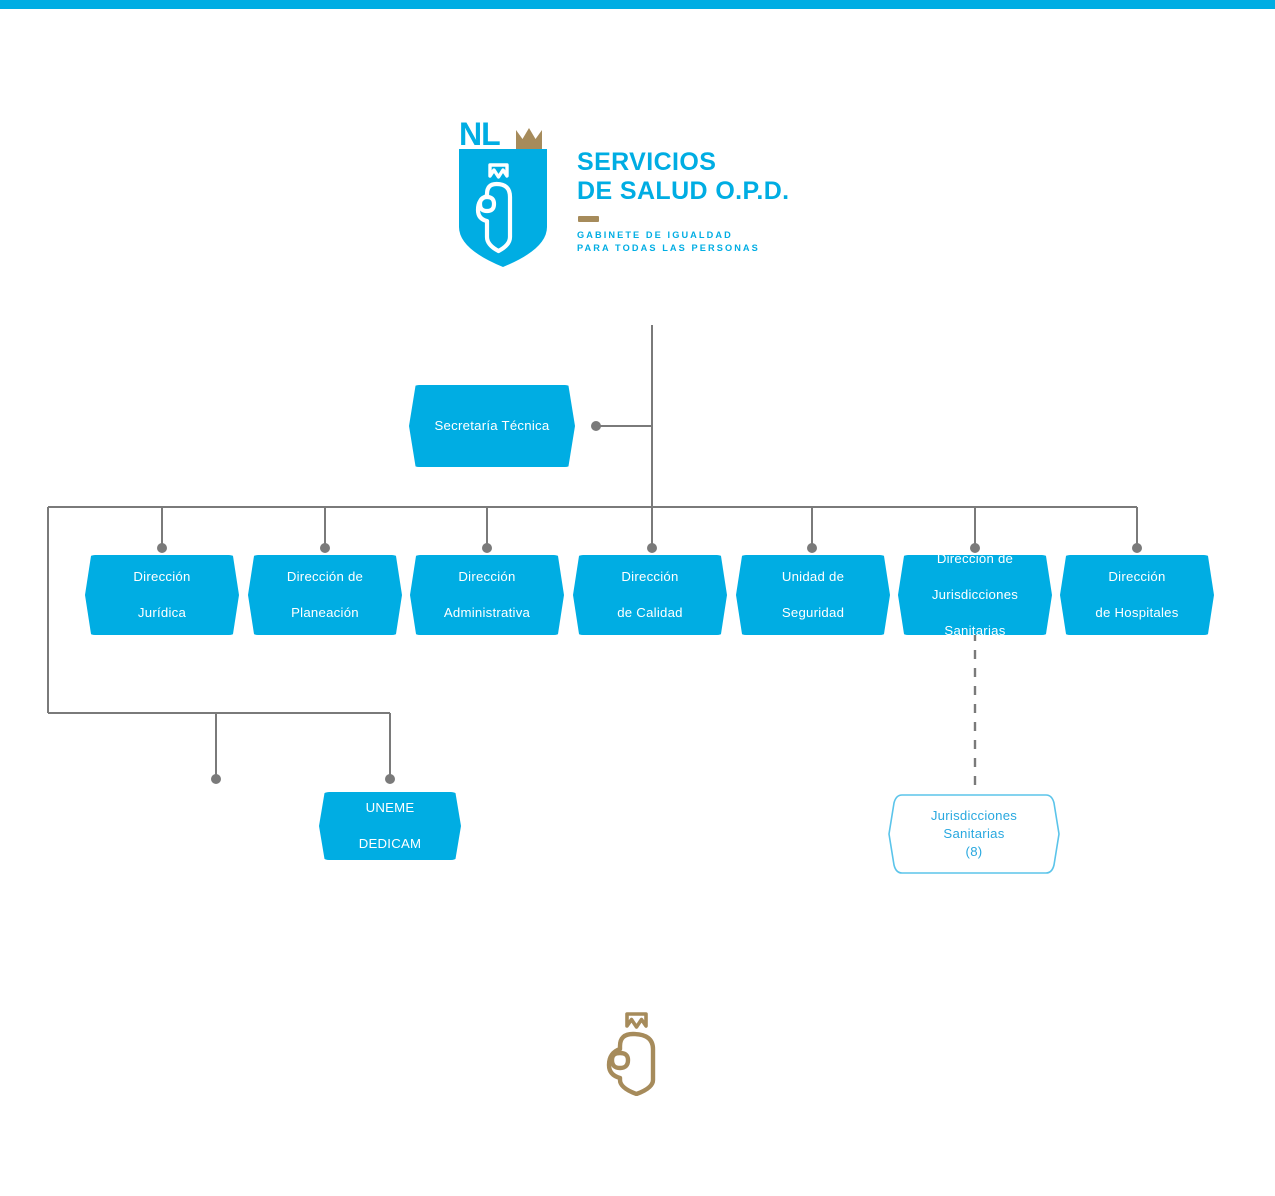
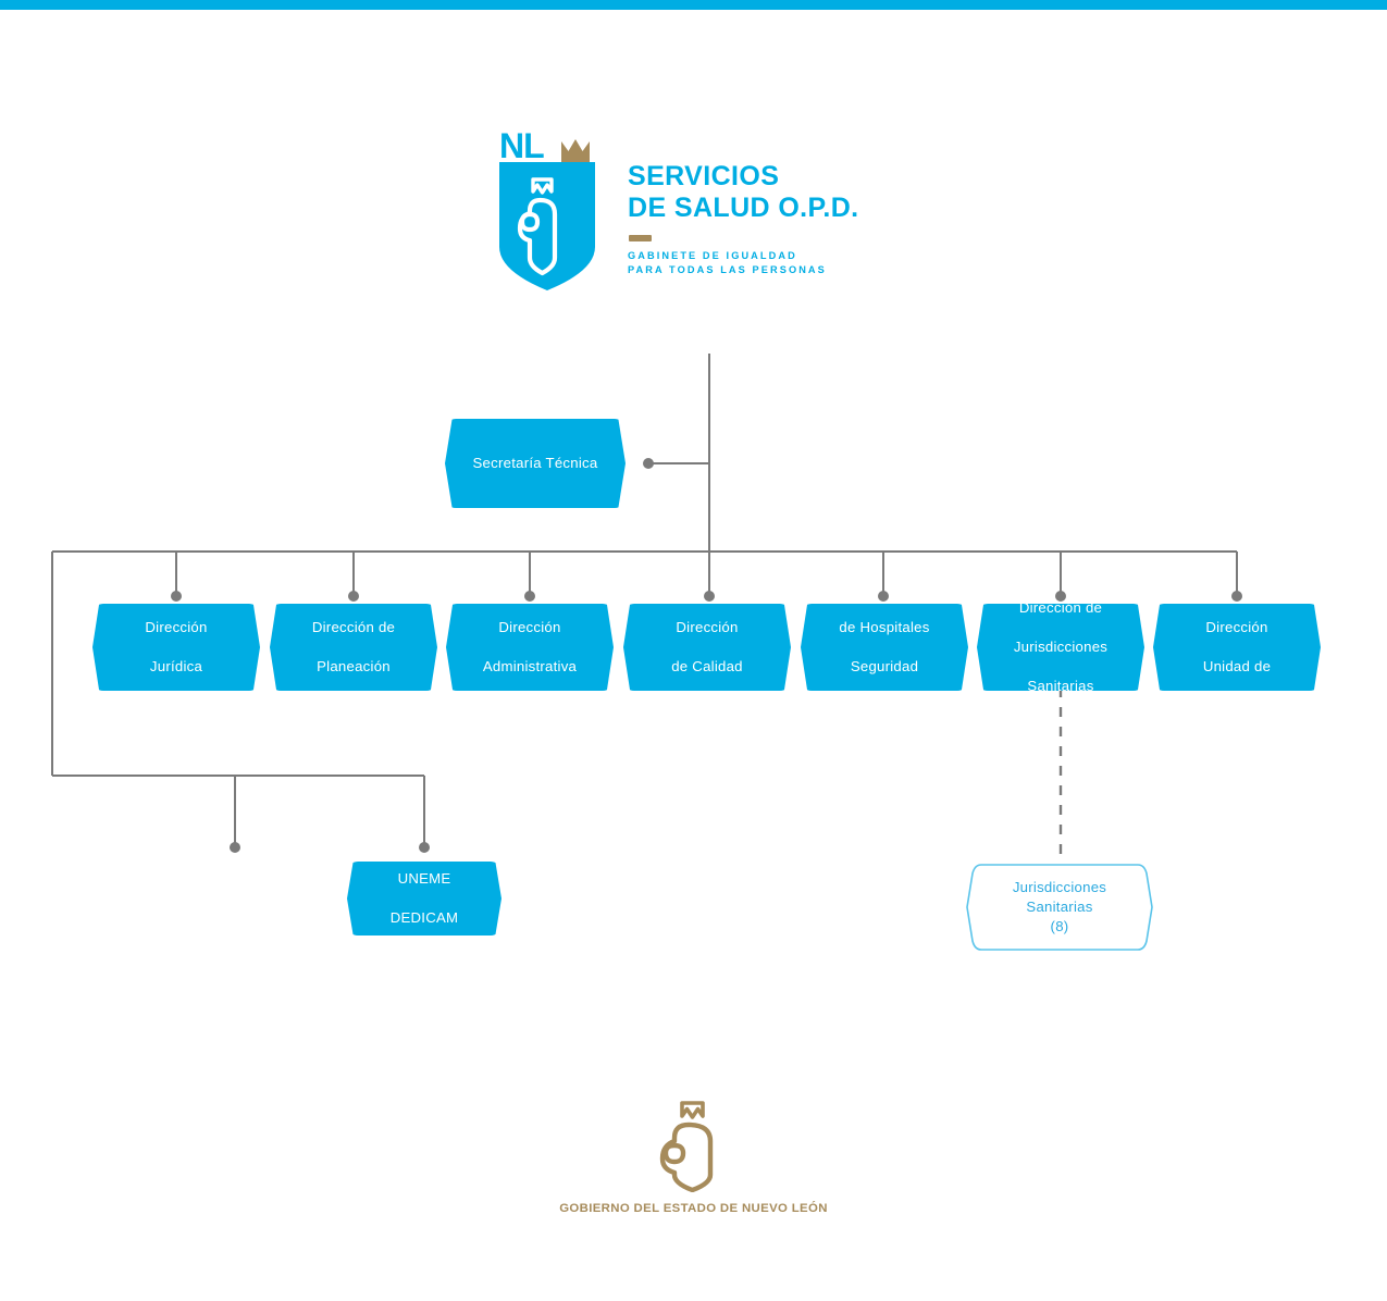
  NL
  SERVICIOS
  DE SALUD O.P.D.
  GABINETE DE IGUALDAD
  PARA TODAS LAS PERSONAS
  Secretaría Técnica
  Dirección
  Jurídica
  Dirección de
  Planeación
  Dirección
  Administrativa
  Dirección
  de Calidad
- Unidad de
+ de Hospitales
  Seguridad
  Dirección de
  Jurisdicciones
  Sanitarias
  Dirección
- de Hospitales
+ Unidad de
  UNEME
  DEDICAM
  Jurisdicciones
  Sanitarias
  (8)
+ GOBIERNO DEL ESTADO DE NUEVO LEÓN
